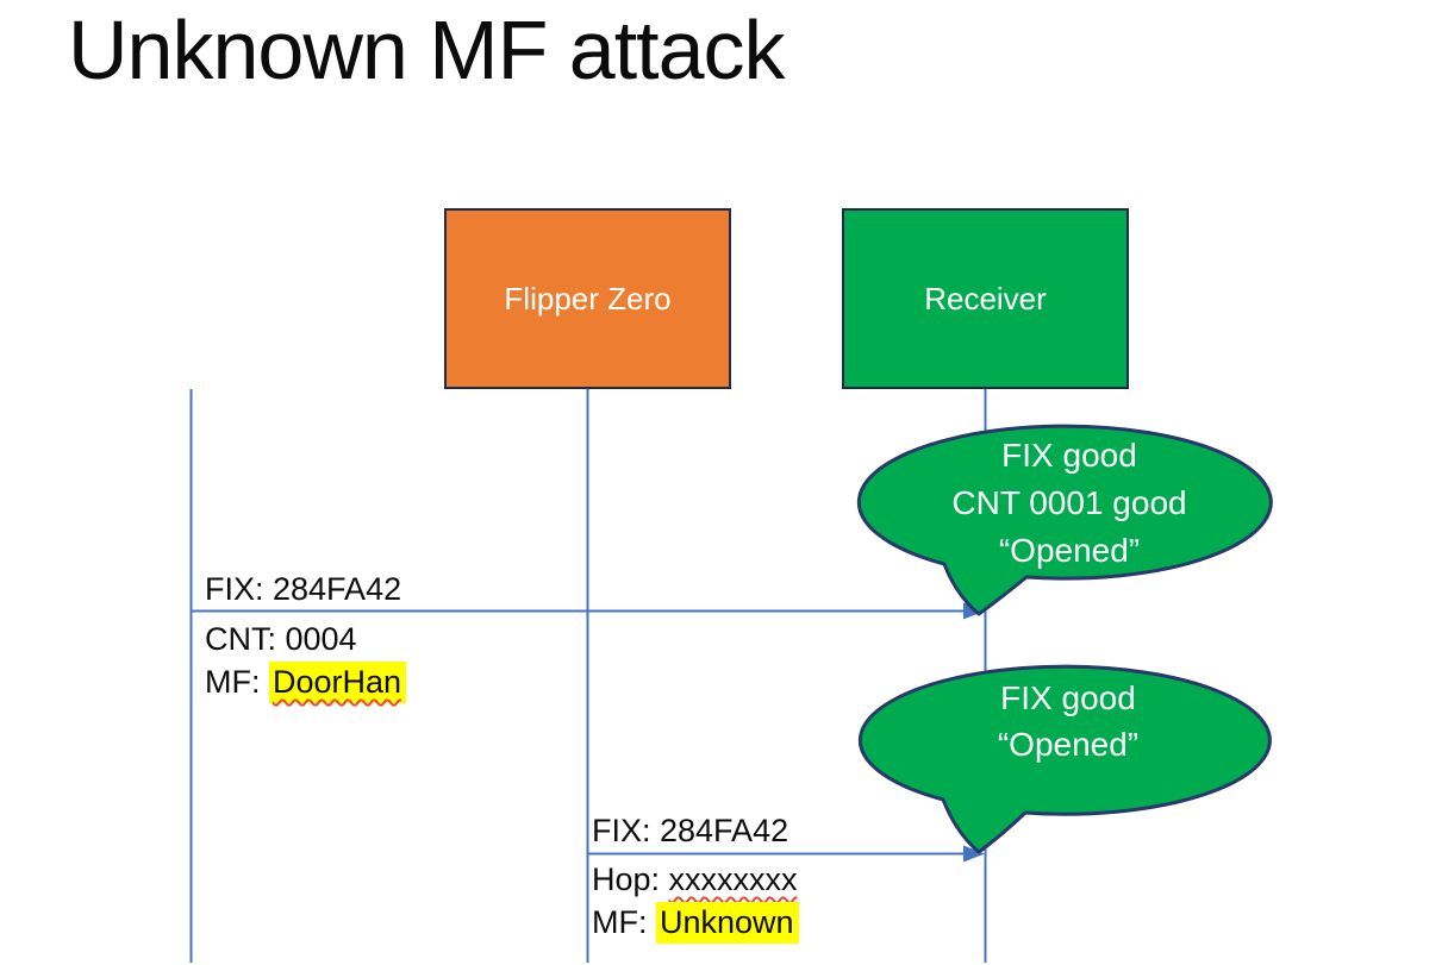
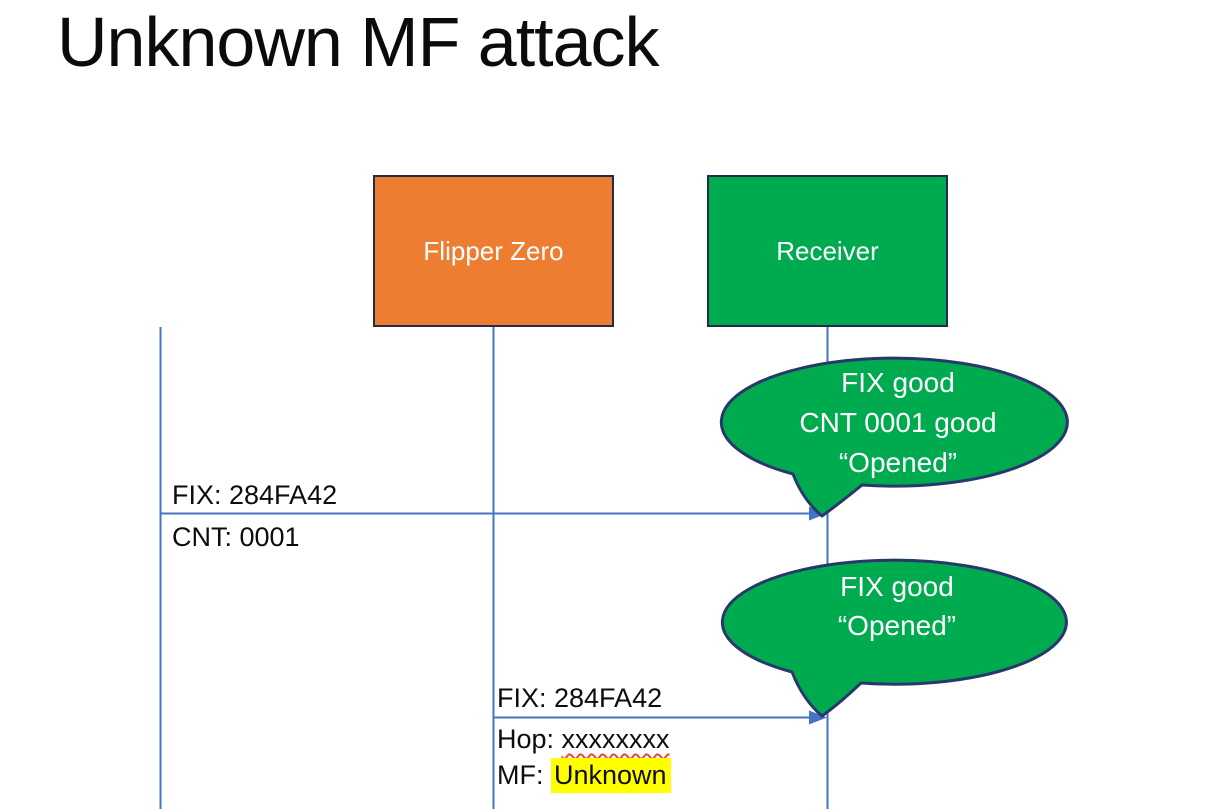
  Unknown MF attack
  Flipper Zero
  Receiver
  FIX: 284FA42
- CNT: 0004
+ CNT: 0001
- MF: DoorHan
  FIX: 284FA42
  Hop: xxxxxxxx
  MF: Unknown
  FIX good
  CNT 0001 good
  “Opened”
  FIX good
  “Opened”
